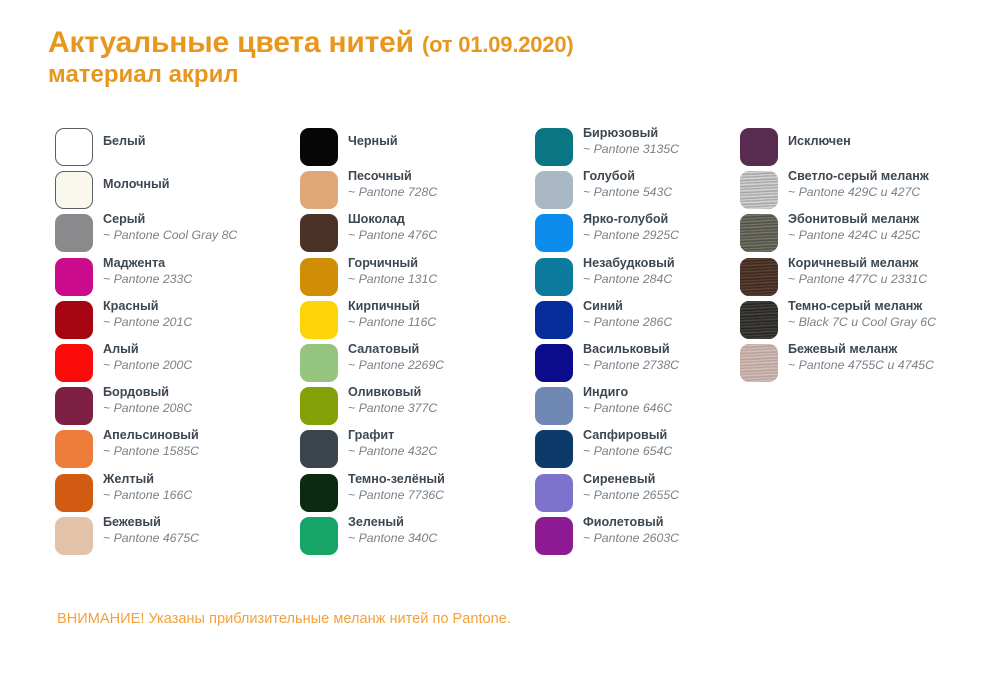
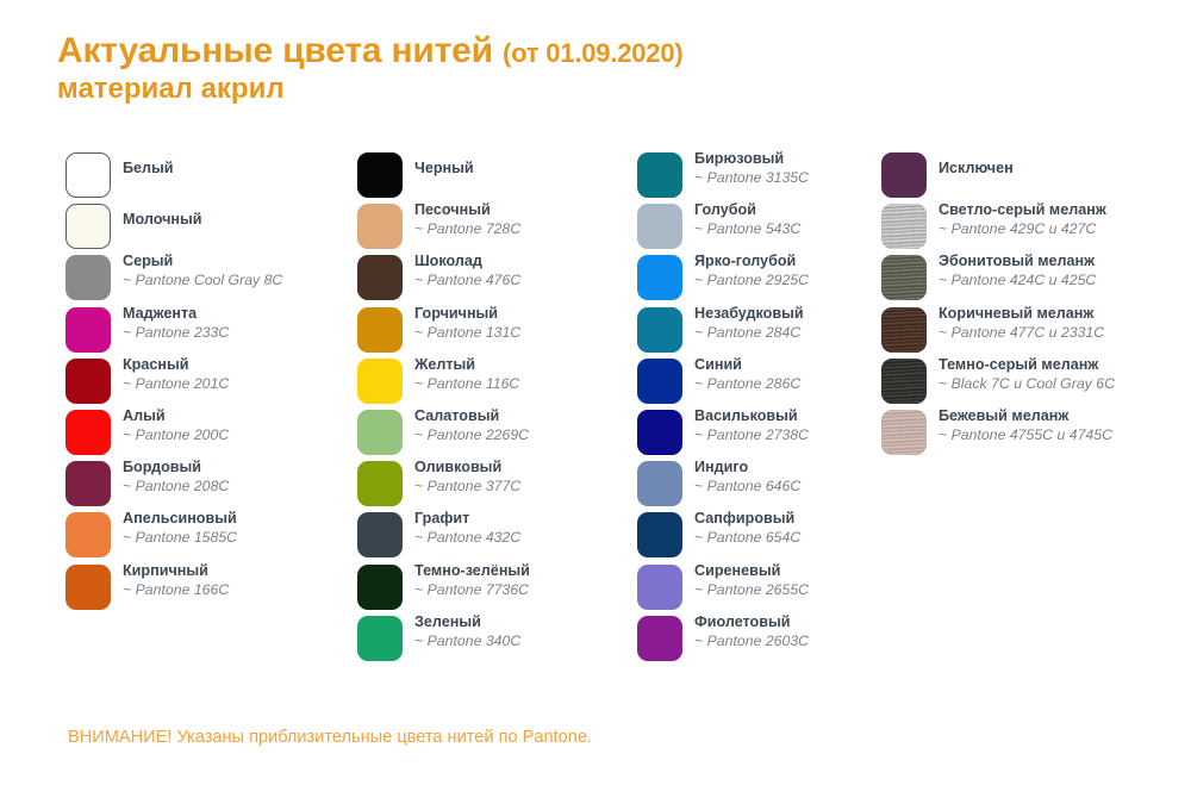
  Актуальные цвета нитей (от 01.09.2020)
  материал акрил
  Белый
  Молочный
  Серый
  ~ Pantone Cool Gray 8C
  Маджента
  ~ Pantone 233C
  Красный
  ~ Pantone 201C
  Алый
  ~ Pantone 200C
  Бордовый
  ~ Pantone 208C
  Апельсиновый
  ~ Pantone 1585C
- Желтый
+ Кирпичный
  ~ Pantone 166C
- Бежевый
- ~ Pantone 4675C
  Черный
  Песочный
  ~ Pantone 728C
  Шоколад
  ~ Pantone 476C
  Горчичный
  ~ Pantone 131C
- Кирпичный
+ Желтый
  ~ Pantone 116C
  Салатовый
  ~ Pantone 2269C
  Оливковый
  ~ Pantone 377C
  Графит
  ~ Pantone 432C
  Темно-зелёный
  ~ Pantone 7736C
  Зеленый
  ~ Pantone 340C
  Бирюзовый
  ~ Pantone 3135C
  Голубой
  ~ Pantone 543C
  Ярко-голубой
  ~ Pantone 2925C
  Незабудковый
  ~ Pantone 284C
  Синий
  ~ Pantone 286C
  Васильковый
  ~ Pantone 2738C
  Индиго
  ~ Pantone 646C
  Сапфировый
  ~ Pantone 654C
  Сиреневый
  ~ Pantone 2655C
  Фиолетовый
  ~ Pantone 2603C
  Исключен
  Светло-серый меланж
  ~ Pantone 429C и 427C
  Эбонитовый меланж
  ~ Pantone 424C и 425C
  Коричневый меланж
  ~ Pantone 477C и 2331C
  Темно-серый меланж
  ~ Black 7C и Cool Gray 6C
  Бежевый меланж
  ~ Pantone 4755C и 4745C
- ВНИМАНИЕ! Указаны приблизительные меланж нитей по Pantone.
+ ВНИМАНИЕ! Указаны приблизительные цвета нитей по Pantone.
